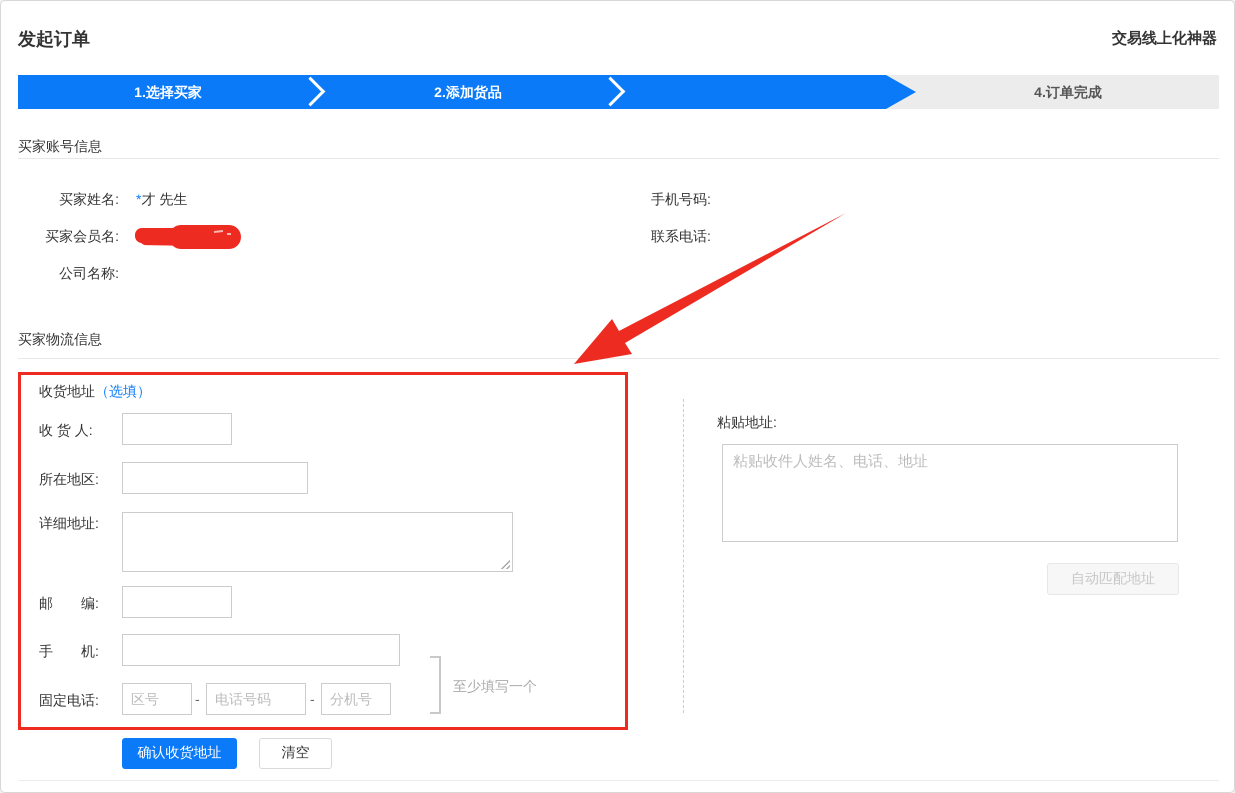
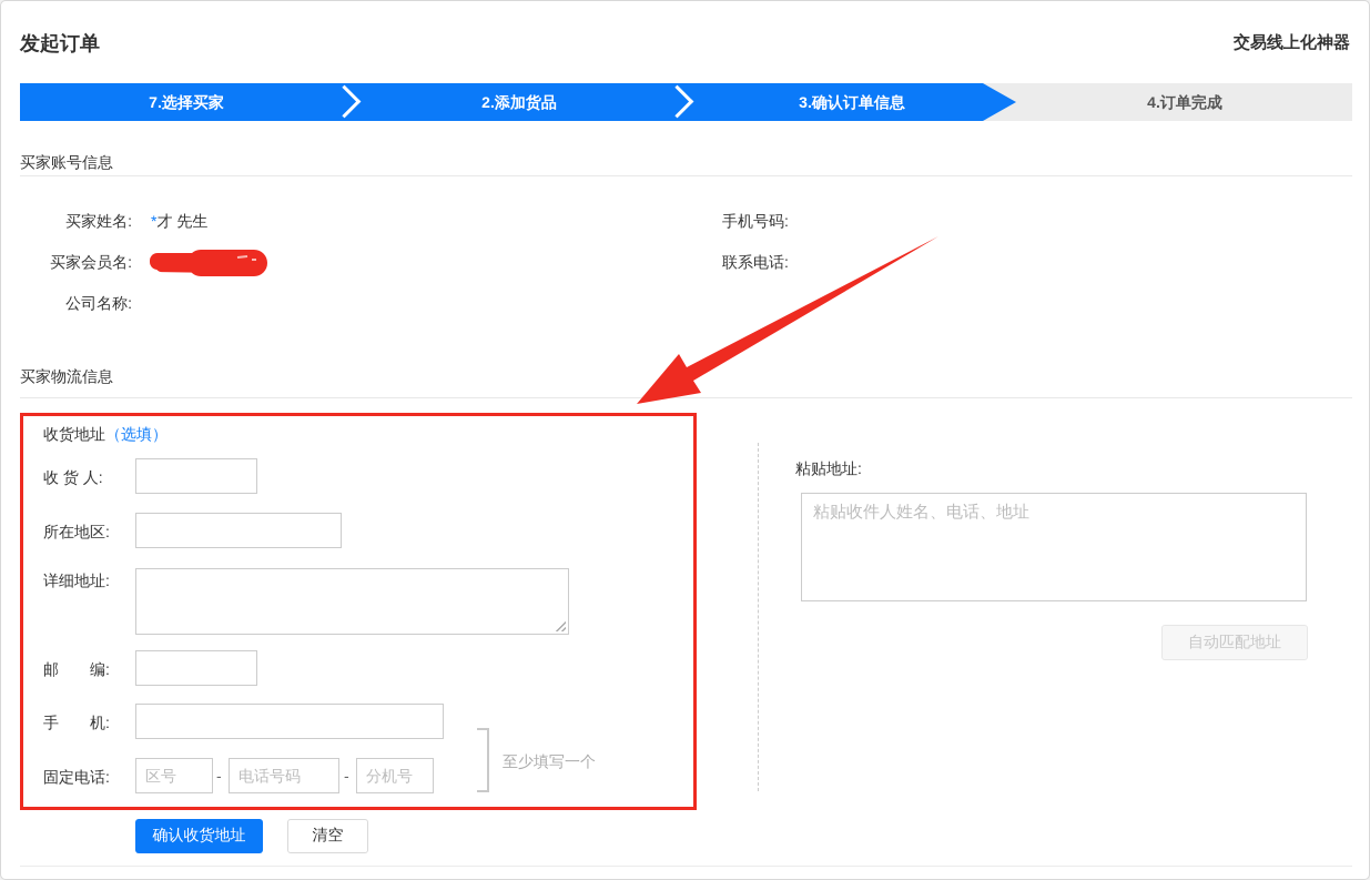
  发起订单
  交易线上化神器
- 1.选择买家
+ 7.选择买家
  2.添加货品
+ 3.确认订单信息
  4.订单完成
  买家账号信息
  买家姓名:
  *才 先生
  买家会员名:
  公司名称:
  手机号码:
  联系电话:
  买家物流信息
  收货地址（选填）
  收 货 人:
  所在地区:
  详细地址:
  邮 编:
  手 机:
  固定电话:
  区号
  -
  电话号码
  -
  分机号
  至少填写一个
  确认收货地址
  清空
  粘贴地址:
  粘贴收件人姓名、电话、地址
  自动匹配地址
